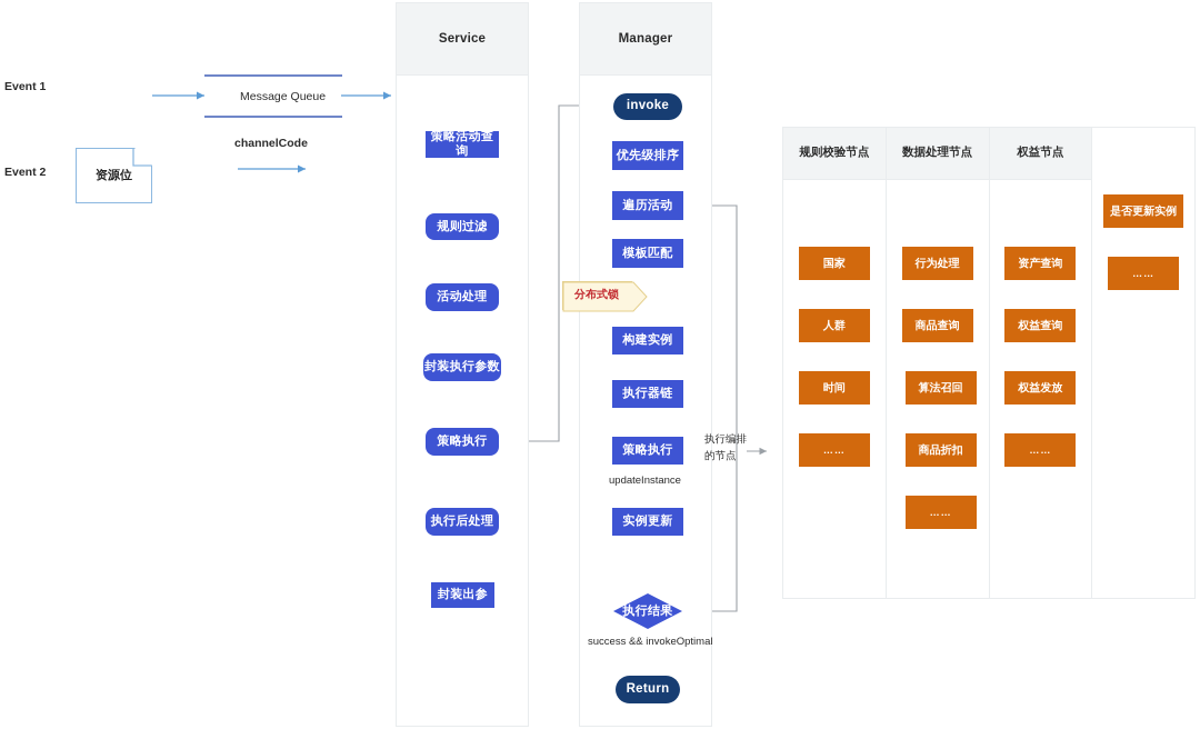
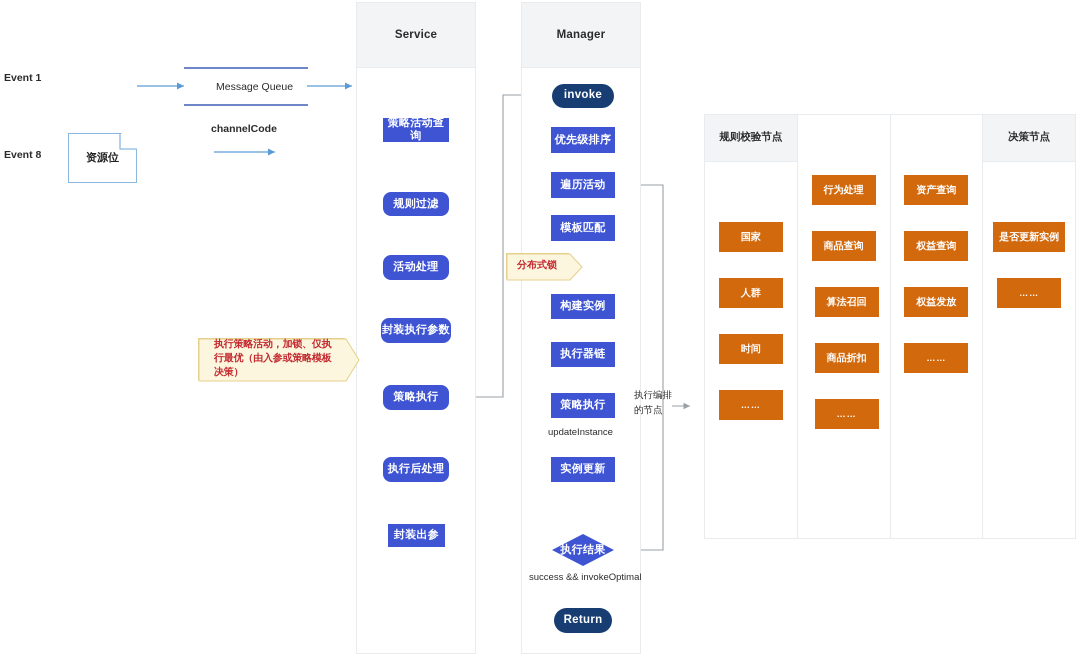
  Event 1
- Event 2
+ Event 8
  资源位
  Message Queue
  channelCode
  Service
  Manager
  策略活动查询
  规则过滤
  活动处理
  封装执行参数
  策略执行
  执行后处理
  封装出参
  invoke
  优先级排序
  遍历活动
  模板匹配
  构建实例
  执行器链
  策略执行
  实例更新
  执行结果
  Return
  updateInstance
  success && invokeOptimal
  执行编排
  的节点
+ 执行策略活动，加锁、仅执行最优（由入参或策略模板决策）
  分布式锁
  规则校验节点
  国家
  人群
  时间
  ……
- 数据处理节点
  行为处理
  商品查询
  算法召回
  商品折扣
  ……
- 权益节点
  资产查询
  权益查询
  权益发放
  ……
+ 决策节点
  是否更新实例
  ……
